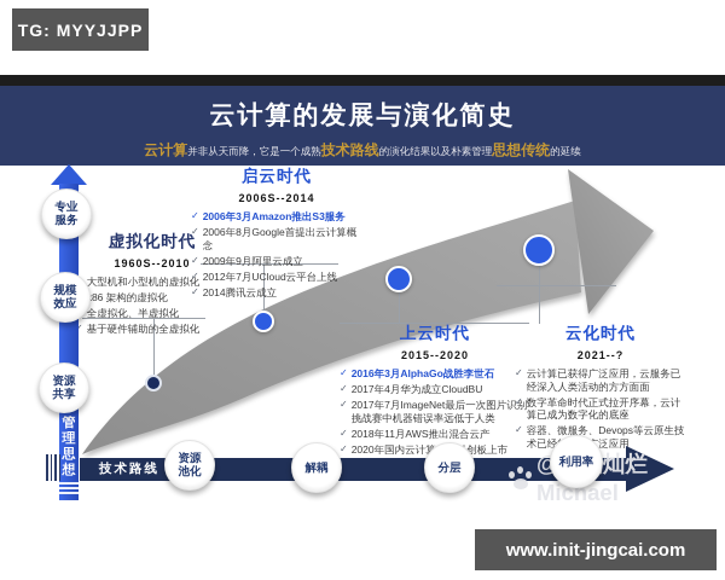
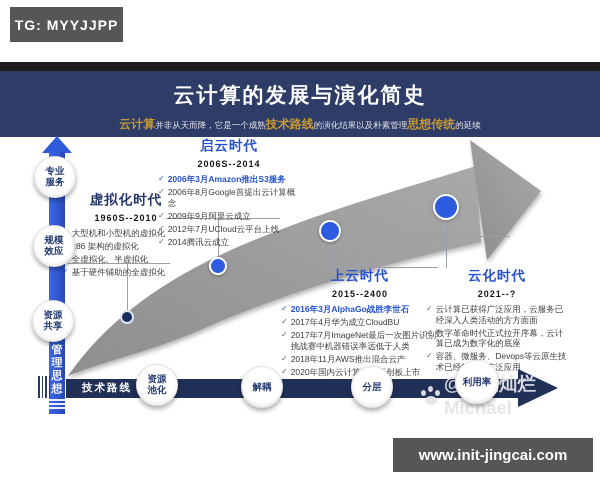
  TG: MYYJJPP
  www.init-jingcai.com
  云计算的发展与演化简史
  云计算并非从天而降，它是一个成熟技术路线的演化结果以及朴素管理思想传统的延续
  虚拟化时代
  1960S--2010
  大型机和小型机的虚拟化
  86 架构的虚拟化
  全虚拟化、半虚拟化
  ✓
  基于硬件辅助的全虚拟化
  启云时代
  2006S--2014
  ✓
  2006年3月Amazon推出S3服务
  ✓
  2006年8月Google首提出云计算概念
  ✓
  2009年9月阿里云成立
  ✓
  2012年7月UCloud云平台上线
  ✓
  2014腾讯云成立
  上云时代
- 2015--2020
+ 2015--2400
  ✓
  2016年3月AlphaGo战胜李世石
  ✓
  2017年4月华为成立CloudBU
  ✓
  2017年7月ImageNet最后一次图片识别挑战赛中机器错误率远低于人类
  ✓
  2018年11月AWS推出混合云产
  ✓
  2020年国内云计创板上市
  云化时代
  2021--?
  ✓
  云计算已获得广泛应用，云服务已经深入人类活动的方方面面
  ✓
  数字革命时代正式拉开序幕，云计算已成为数字化的底座
  ✓
  容器、微服务、Devops等云原生技术已经泛应用
  管
  理
  思
  想
  专业
  服务
  规模
  效应
  资源
  共享
  技术路线
  @灿烂Michael
  资源
  池化
  解耦
  分层
  利用率
